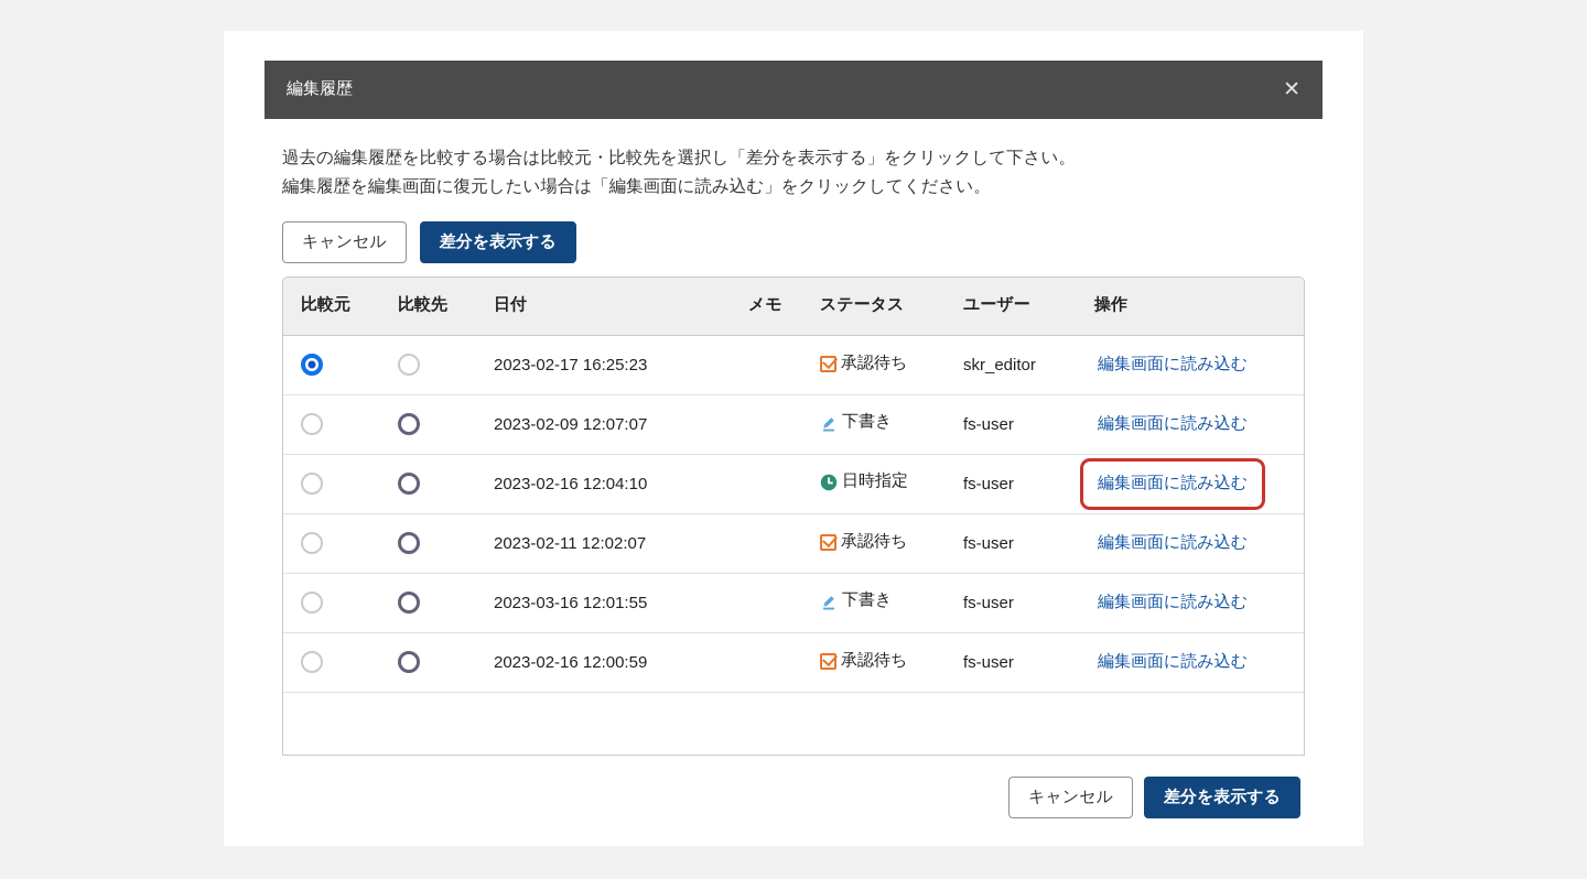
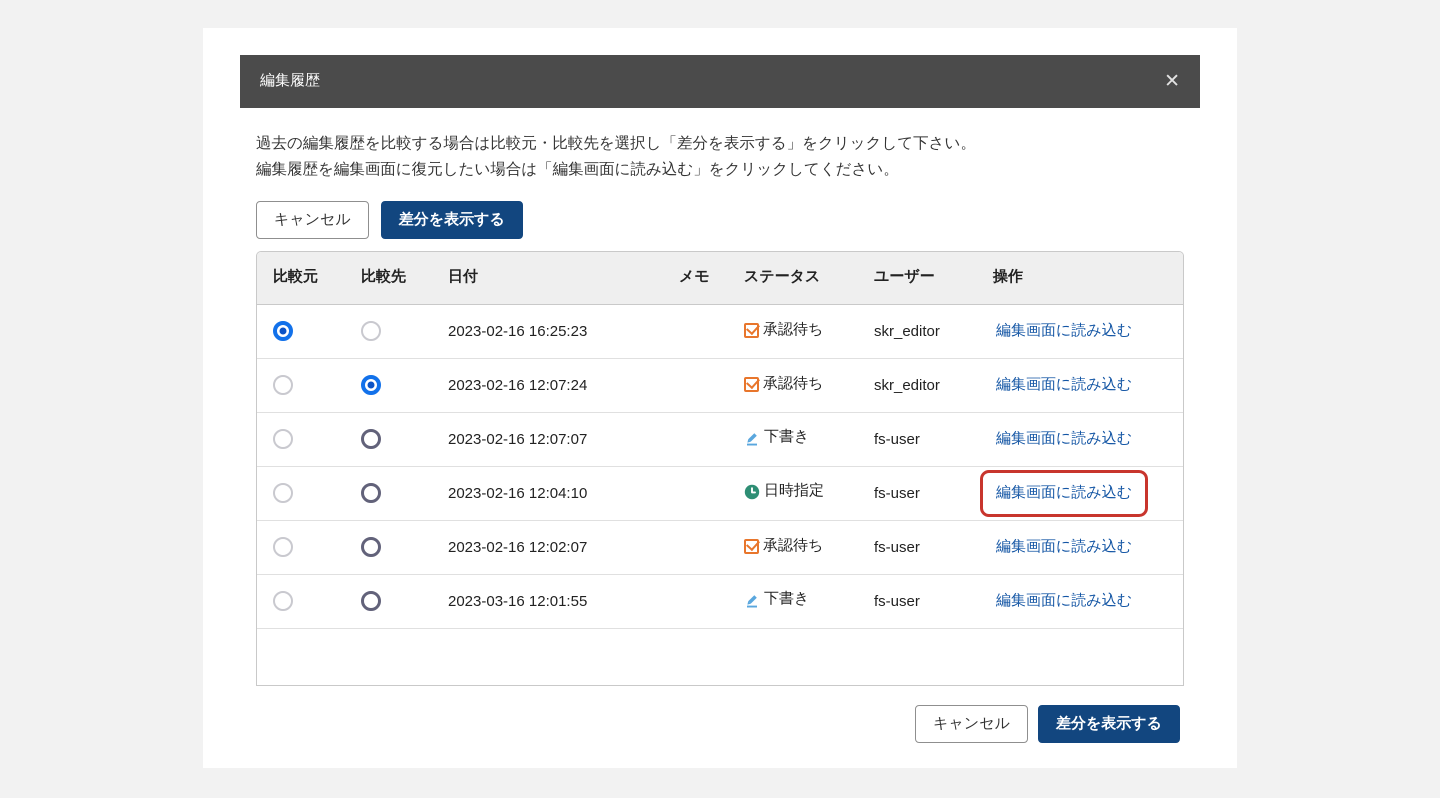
  編集履歴
  ✕
  過去の編集履歴を比較する場合は比較元・比較先を選択し「差分を表示する」をクリックして下さい。
  編集履歴を編集画面に復元したい場合は「編集画面に読み込む」をクリックしてください。
  キャンセル
  差分を表示する
  比較元	比較先	日付	メモ	ステータス	ユーザー	操作
- 		2023-02-17 16:25:23		承認待ち	skr_editor	編集画面に読み込む
+ 		2023-02-16 16:25:23		承認待ち	skr_editor	編集画面に読み込む
+ 		2023-02-16 12:07:24		承認待ち	skr_editor	編集画面に読み込む
- 		2023-02-09 12:07:07		下書き	fs-user	編集画面に読み込む
+ 		2023-02-16 12:07:07		下書き	fs-user	編集画面に読み込む
  		2023-02-16 12:04:10		日時指定	fs-user	編集画面に読み込む
- 		2023-02-11 12:02:07		承認待ち	fs-user	編集画面に読み込む
+ 		2023-02-16 12:02:07		承認待ち	fs-user	編集画面に読み込む
  		2023-03-16 12:01:55		下書き	fs-user	編集画面に読み込む
- 		2023-02-16 12:00:59		承認待ち	fs-user	編集画面に読み込む
  キャンセル
  差分を表示する
